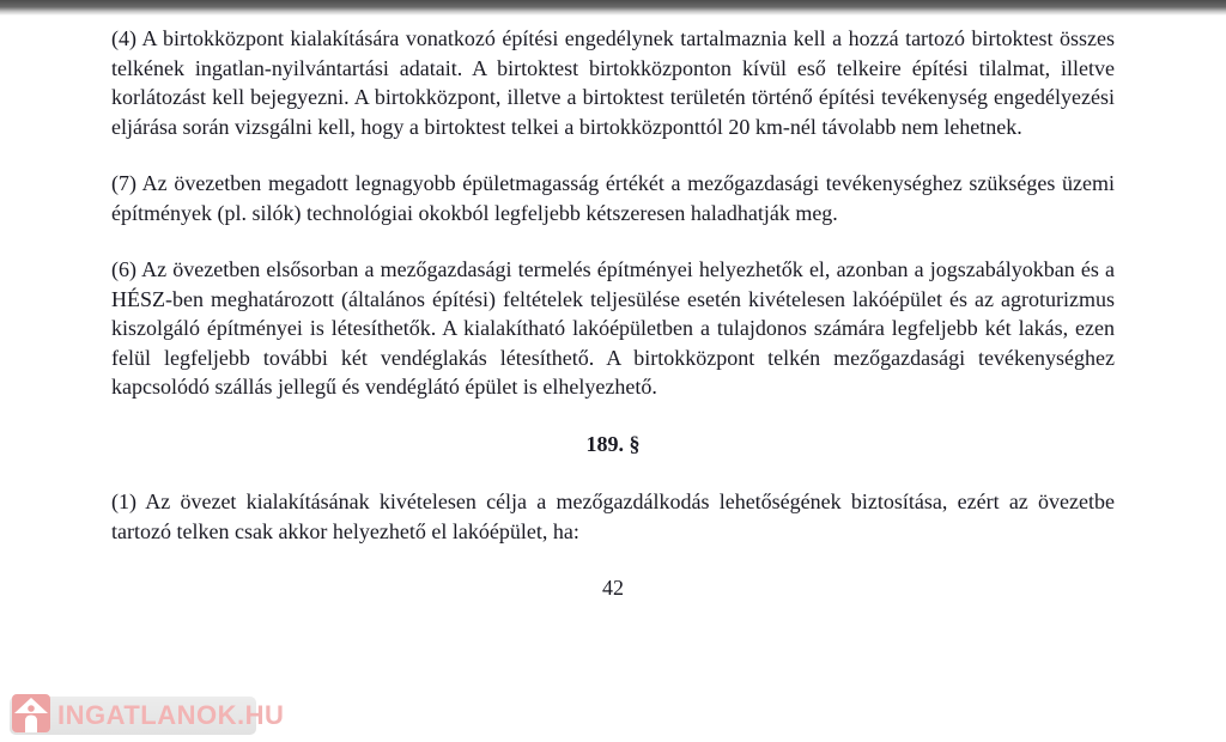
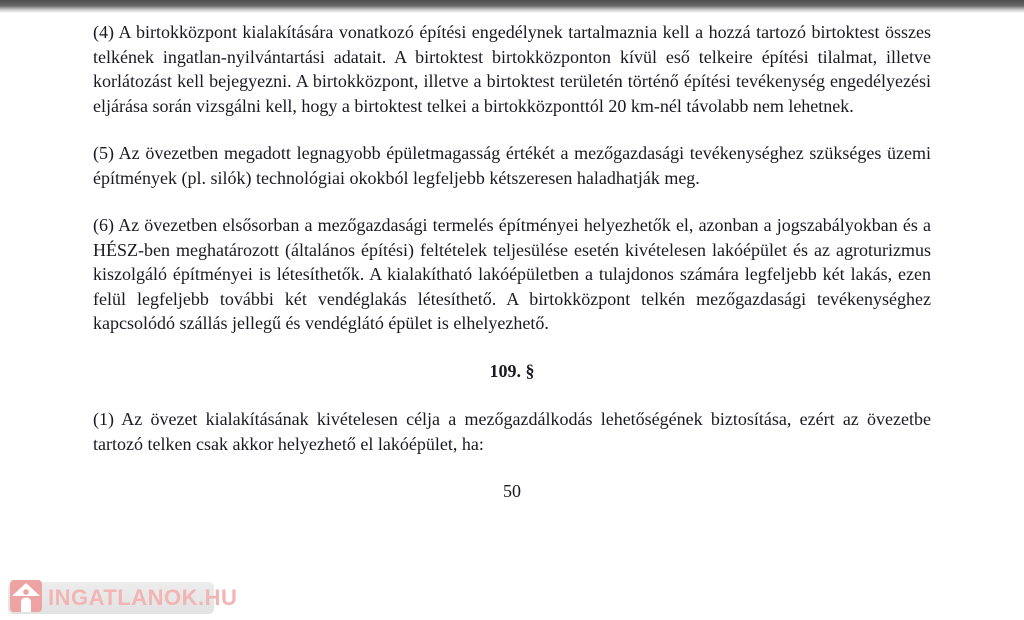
  (4) A birtokközpont kialakítására vonatkozó építési engedélynek tartalmaznia kell a hozzá tartozó birtoktest összes telkének ingatlan-nyilvántartási adatait. A birtoktest birtokközponton kívül eső telkeire építési tilalmat, illetve korlátozást kell bejegyezni. A birtokközpont, illetve a birtoktest területén történő építési tevékenység engedélyezési eljárása során vizsgálni kell, hogy a birtoktest telkei a birtokközponttól 20 km-nél távolabb nem lehetnek.
- (7) Az övezetben megadott legnagyobb épületmagasság értékét a mezőgazdasági tevékenységhez szükséges üzemi építmények (pl. silók) technológiai okokból legfeljebb kétszeresen haladhatják meg.
+ (5) Az övezetben megadott legnagyobb épületmagasság értékét a mezőgazdasági tevékenységhez szükséges üzemi építmények (pl. silók) technológiai okokból legfeljebb kétszeresen haladhatják meg.
  (6) Az övezetben elsősorban a mezőgazdasági termelés építményei helyezhetők el, azonban a jogszabályokban és a HÉSZ-ben meghatározott (általános építési) feltételek teljesülése esetén kivételesen lakóépület és az agroturizmus kiszolgáló építményei is létesíthetők. A kialakítható lakóépületben a tulajdonos számára legfeljebb két lakás, ezen felül legfeljebb további két vendéglakás létesíthető. A birtokközpont telkén mezőgazdasági tevékenységhez kapcsolódó szállás jellegű és vendéglátó épület is elhelyezhető.
- 189. §
+ 109. §
  (1) Az övezet kialakításának kivételesen célja a mezőgazdálkodás lehetőségének biztosítása, ezért az övezetbe tartozó telken csak akkor helyezhető el lakóépület, ha:
- 42
+ 50
  INGATLANOK.HU
